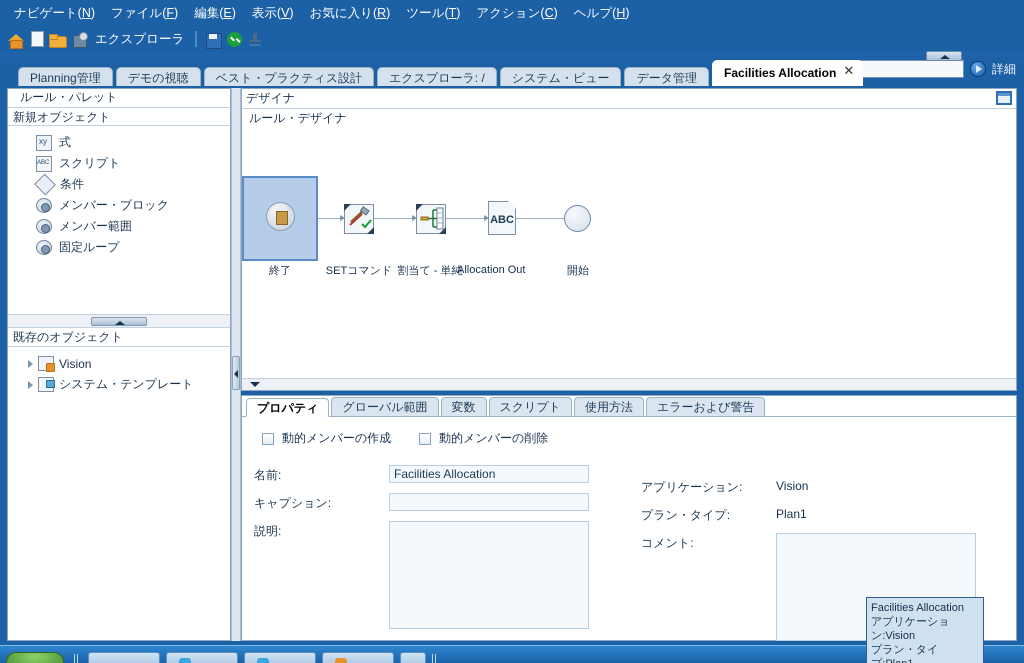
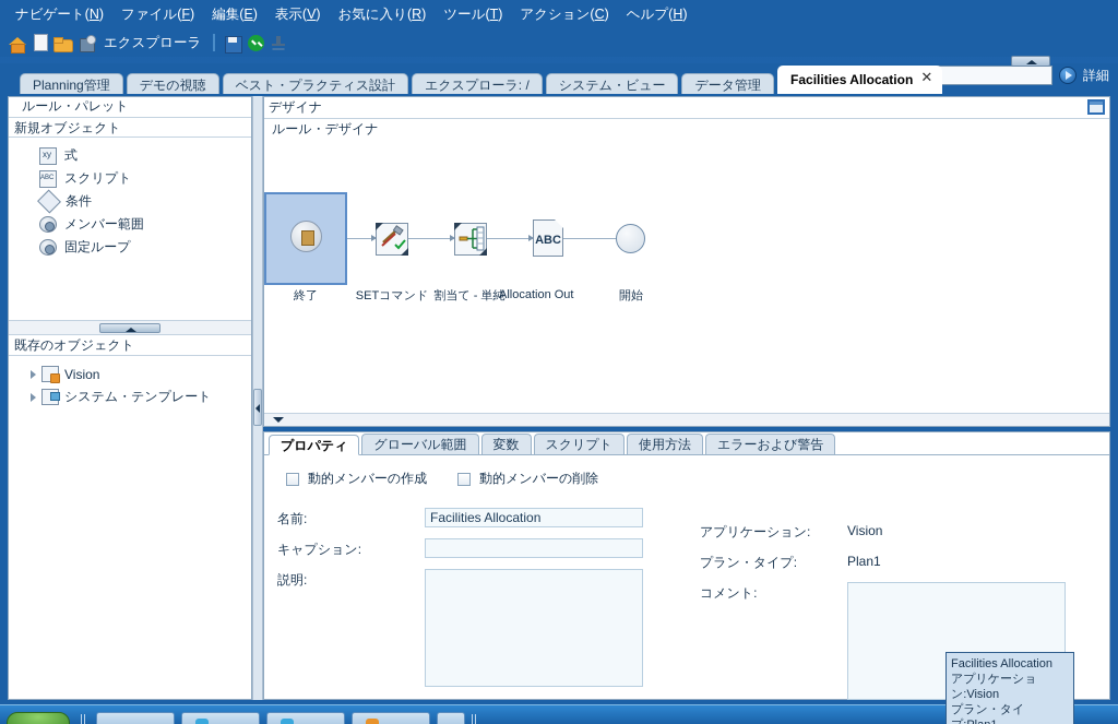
  ナビゲート(N)
  ファイル(F)
  編集(E)
  表示(V)
  お気に入り(R)
  ツール(T)
  アクション(C)
  ヘルプ(H)
  エクスプローラ
  Planning管理
  デモの視聴
  ベスト・プラクティス設計
  エクスプローラ: /
  システム・ビュー
  データ管理
  Facilities Allocation
  ✕
  詳細
  ルール・パレット
  新規オブジェクト
  式
  スクリプト
  条件
- メンバー・ブロック
  メンバー範囲
  固定ループ
  既存のオブジェクト
  Vision
  システム・テンプレート
  デザイナ
  ルール・デザイナ
  終了
  SETコマンド
  割当て - 単純
  ABC
  Allocation Out
  開始
  プロパティ
  グローバル範囲
  変数
  スクリプト
  使用方法
  エラーおよび警告
  動的メンバーの作成
  動的メンバーの削除
  名前:
  Facilities Allocation
  キャプション:
  説明:
  アプリケーション:
  Vision
  プラン・タイプ:
  Plan1
  コメント:
  Facilities Allocation
  アプリケーション:Vision
